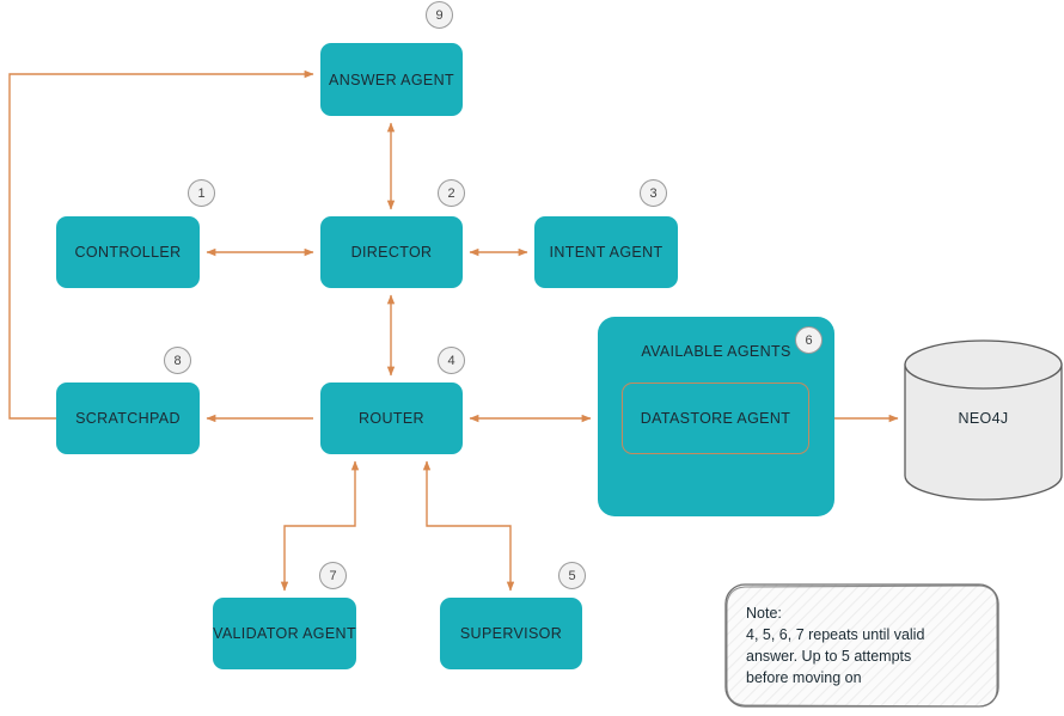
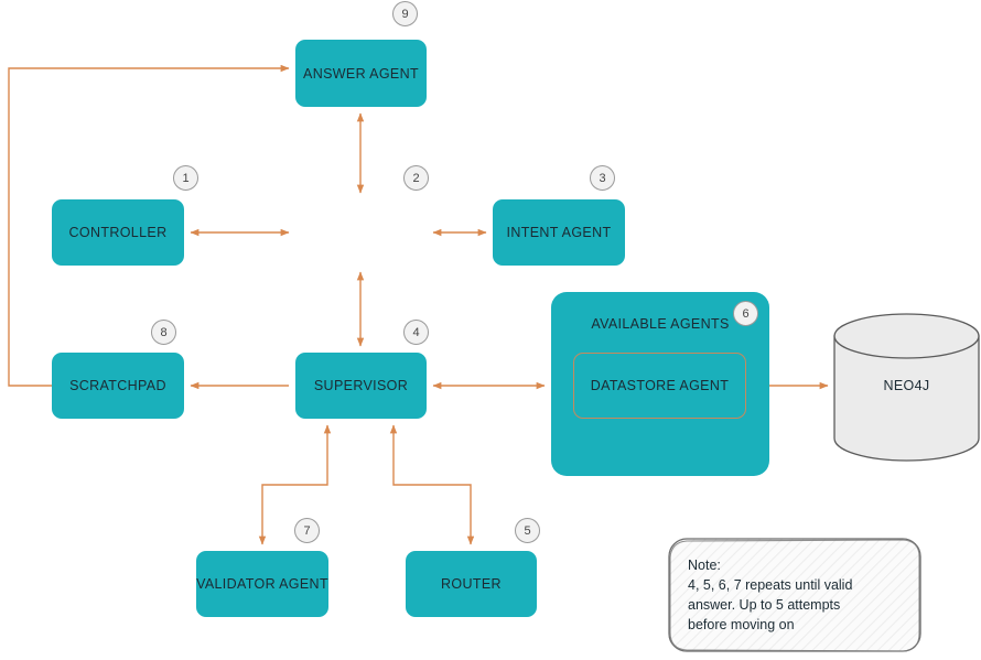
  ANSWER AGENT
  CONTROLLER
- DIRECTOR
  INTENT AGENT
  SCRATCHPAD
- ROUTER
+ SUPERVISOR
  VALIDATOR AGENT
- SUPERVISOR
+ ROUTER
  AVAILABLE AGENTS
  DATASTORE AGENT
  NEO4J
  Note:
  4, 5, 6, 7 repeats until valid
  answer. Up to 5 attempts
  before moving on
  1
  2
  3
  4
  5
  6
  7
  8
  9
